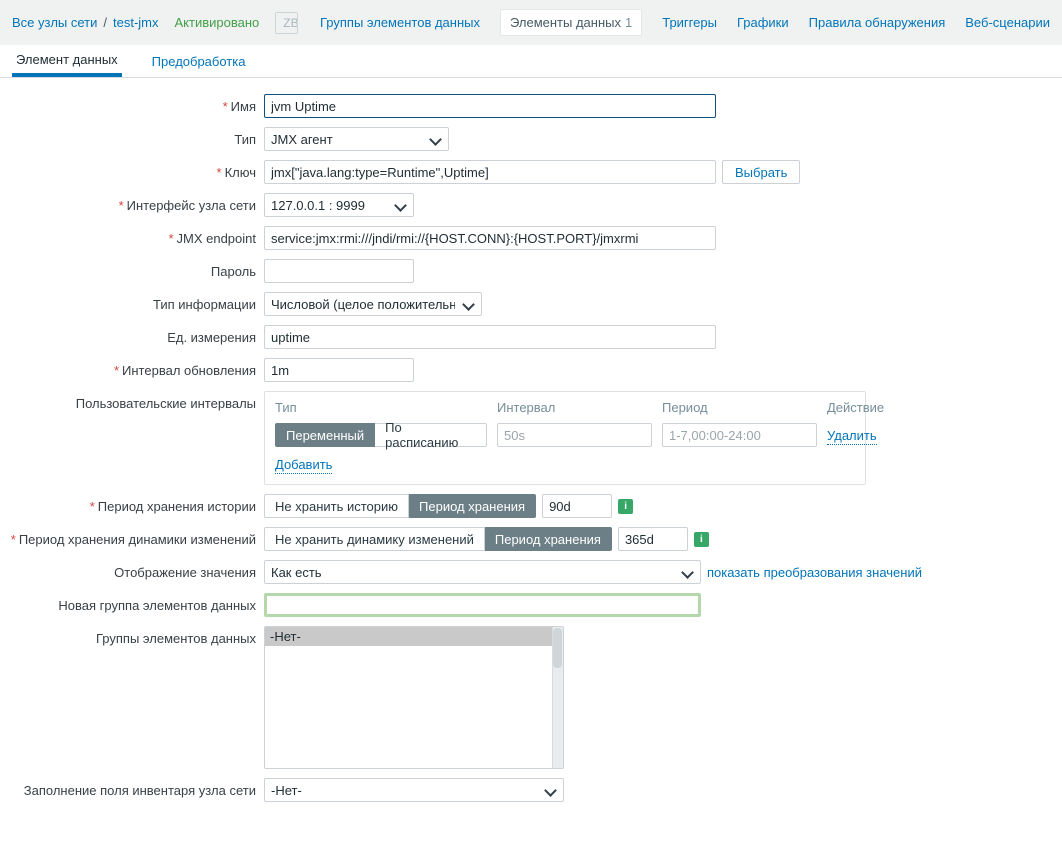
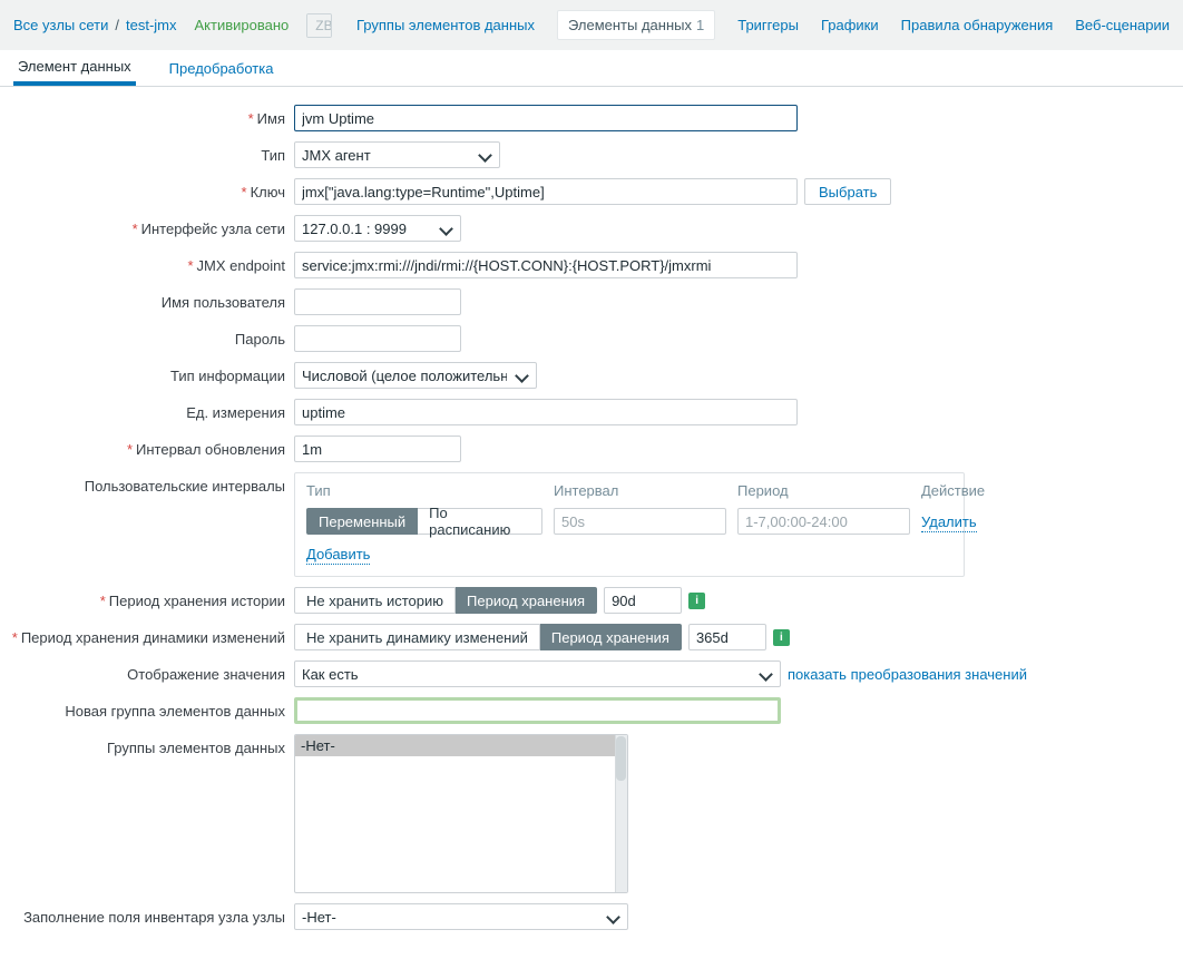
  Все узлы сети
  /
  test-jmx
  Активировано
  Группы элементов данных
  Элементы данных 1
  Триггеры
  Графики
  Правила обнаружения
  Веб-сценарии
  Элемент данных
  Предобработка
  * Имя
  jvm Uptime
  Тип
  JMX агент
  * Ключ
  jmx["java.lang:type=Runtime",Uptime]
  Выбрать
  * Интерфейс узла сети
  127.0.0.1 : 9999
  * JMX endpoint
  service:jmx:rmi:///jndi/rmi://{HOST.CONN}:{HOST.PORT}/jmxrmi
+ Имя пользователя
  Пароль
  Тип информации
  Числовой (целое положительн
  Ед. измерения
  uptime
  * Интервал обновления
  1m
  Пользовательские интервалы
  Тип
  Интервал
  Период
  Действие
  Переменный
  По расписанию
  50s
  1-7,00:00-24:00
  Удалить
  Добавить
  * Период хранения истории
  Не хранить историю
  Период хранения
  90d
  i
  * Период хранения динамики изменений
  Не хранить динамику изменений
  Период хранения
  365d
  i
  Отображение значения
  Как есть
  показать преобразования значений
  Новая группа элементов данных
  Группы элементов данных
  -Нет-
- Заполнение поля инвентаря узла сети
+ Заполнение поля инвентаря узла узлы
  -Нет-
